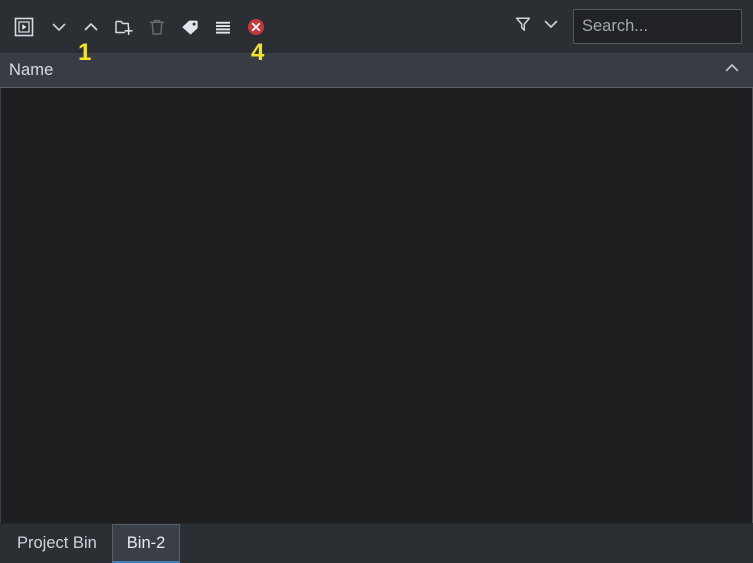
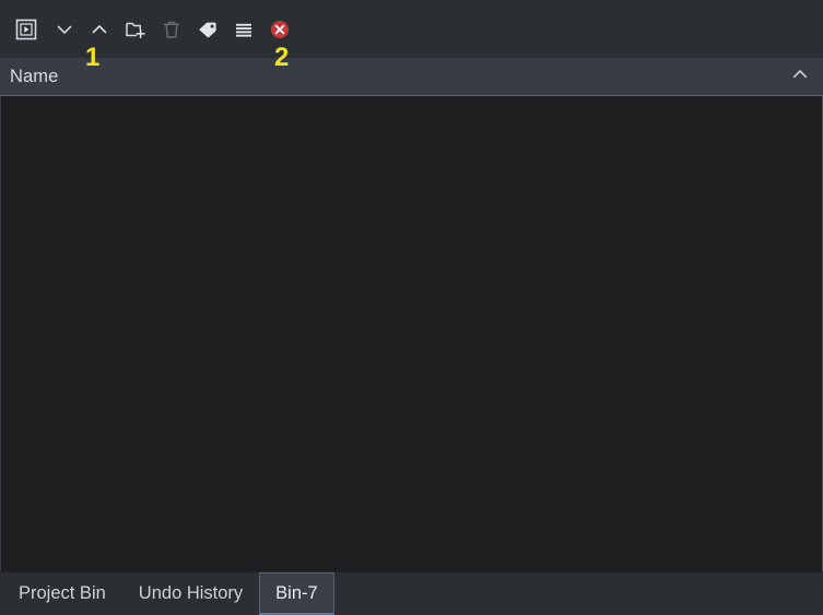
- Search...
  1
- 4
+ 2
  Name
  Project Bin
+ Undo History
- Bin-2
+ Bin-7
